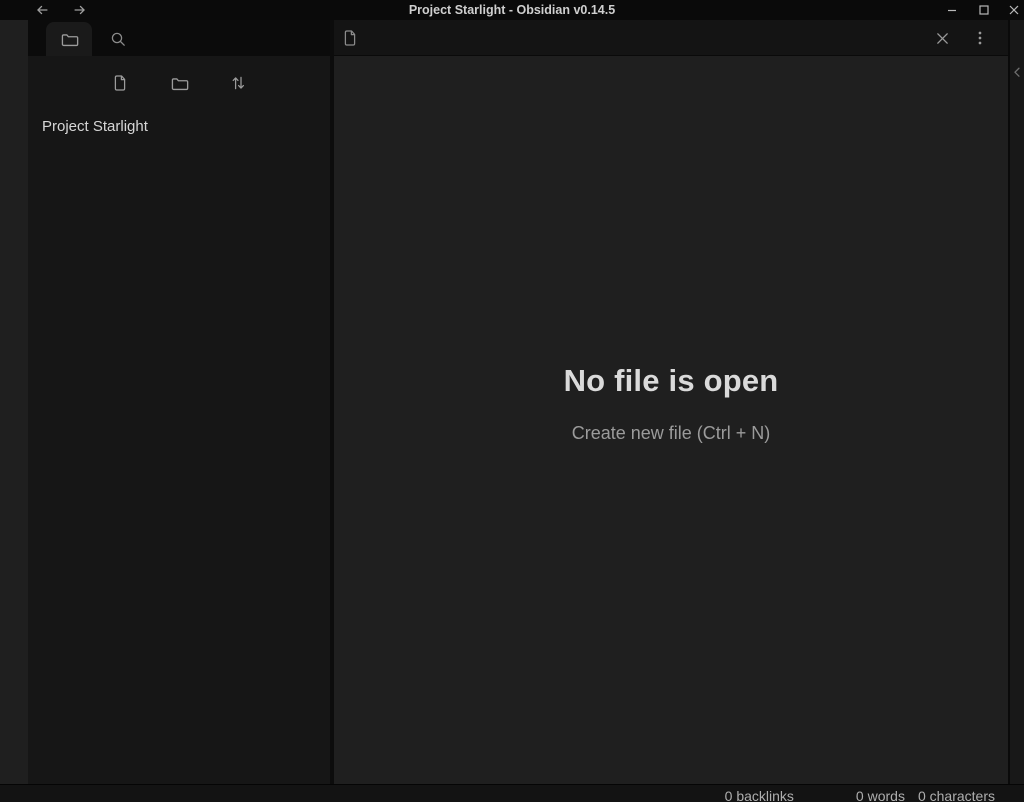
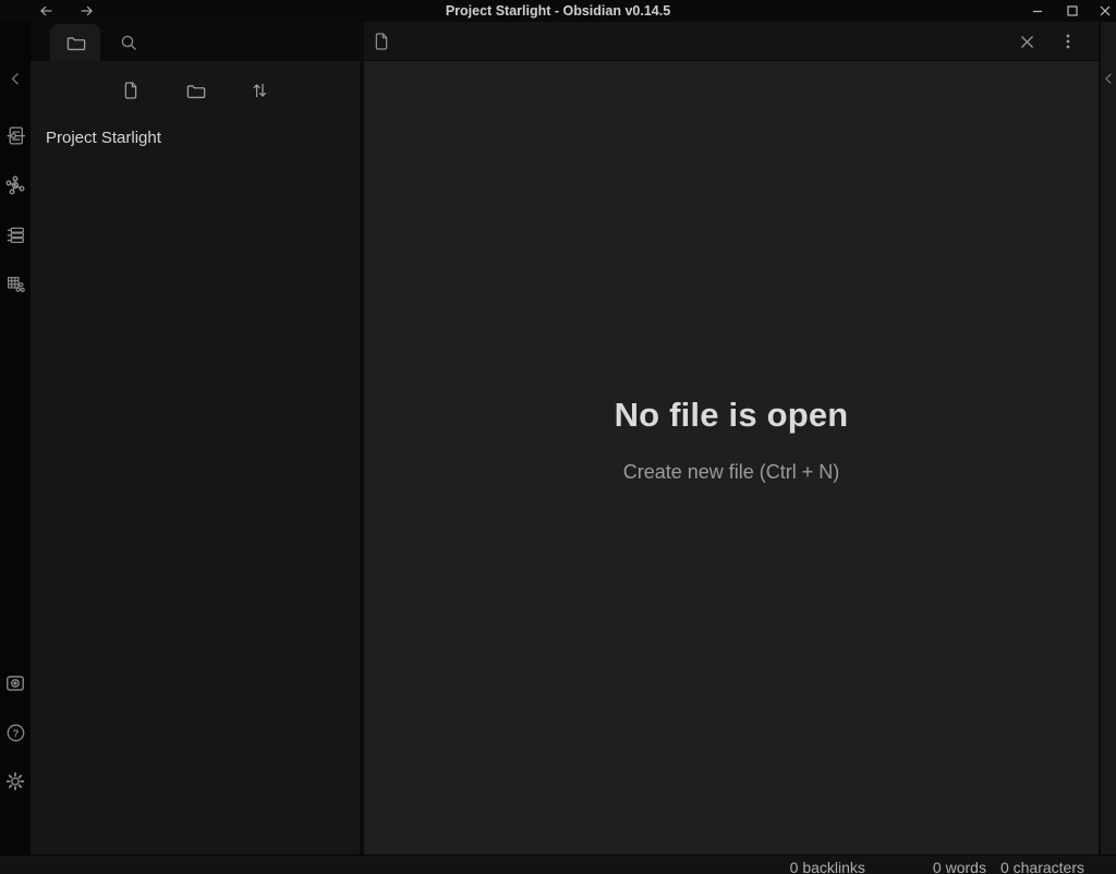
  Project Starlight - Obsidian v0.14.5
+ ?
  Project Starlight
  No file is open
  Create new file (Ctrl + N)
  0 backlinks
  0 words
  0 characters
